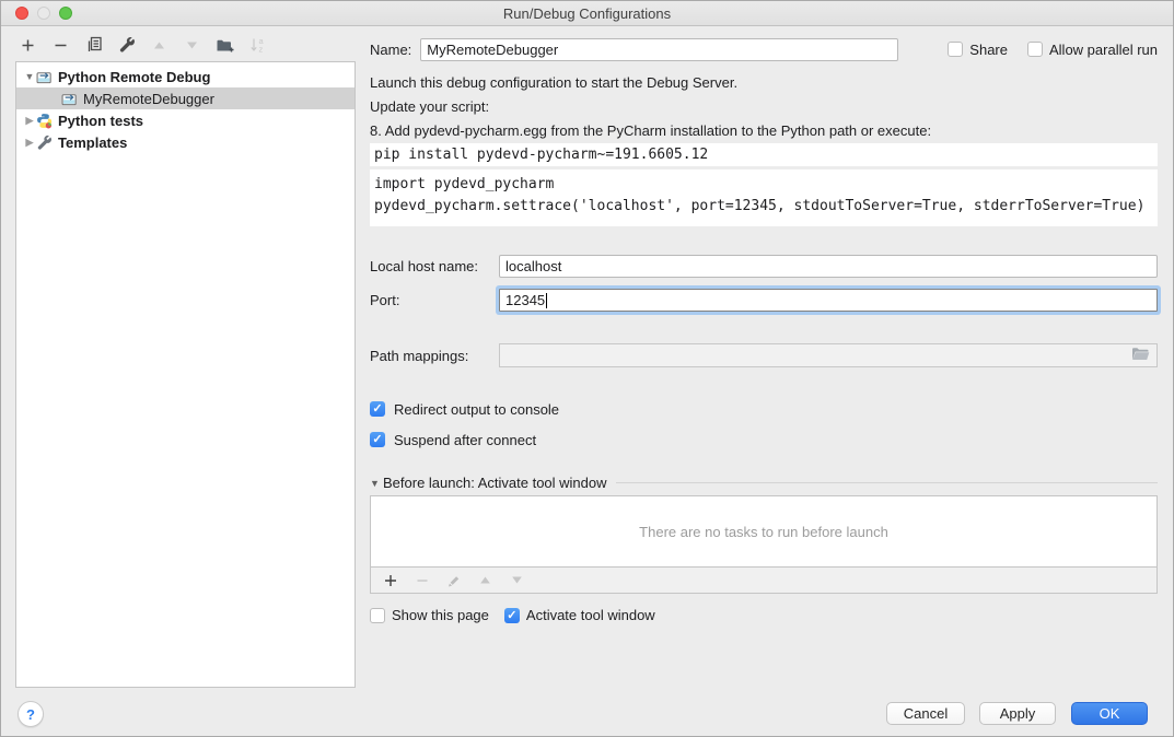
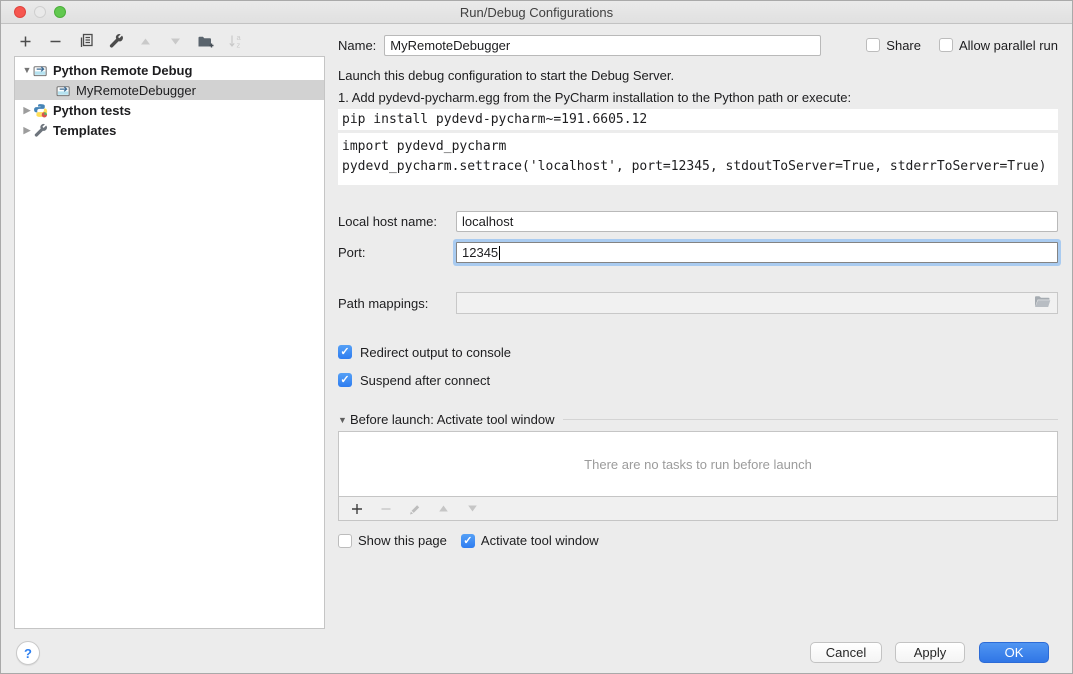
  Run/Debug Configurations
  a
  z
  ▼
  Python Remote Debug
  MyRemoteDebugger
  ▶
  Python tests
  ▶
  Templates
  Name:
  MyRemoteDebugger
  Share
  Allow parallel run
  Launch this debug configuration to start the Debug Server.
- Update your script:
- 8. Add pydevd-pycharm.egg from the PyCharm installation to the Python path or execute:
+ 1. Add pydevd-pycharm.egg from the PyCharm installation to the Python path or execute:
  pip install pydevd-pycharm~=191.6605.12
  import pydevd_pycharm pydevd_pycharm.settrace('localhost', port=12345, stdoutToServer=True, stderrToServer=True)
  Local host name:
  localhost
  Port:
  12345
  Path mappings:
  Redirect output to console
  Suspend after connect
  ▼
  Before launch: Activate tool window
  There are no tasks to run before launch
  Show this page
  Activate tool window
  ?
  Cancel
  Apply
  OK
